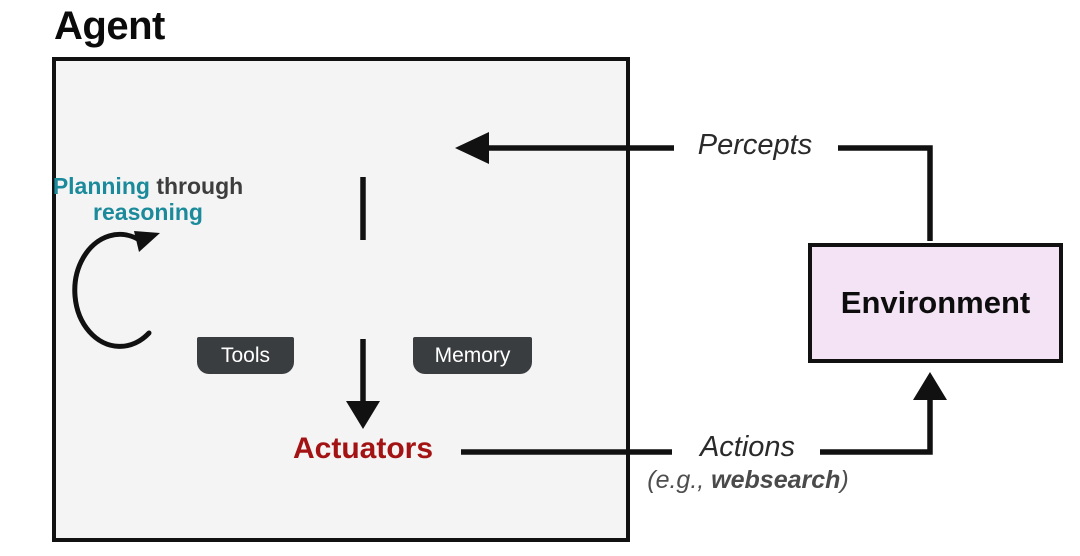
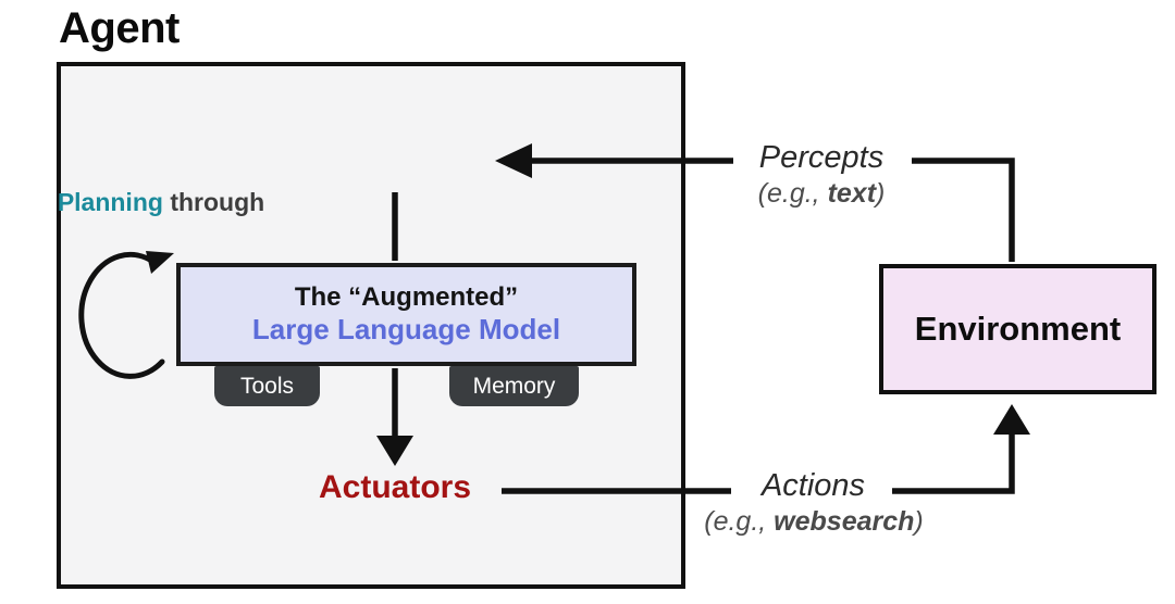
  Agent
  Environment
  Tools
  Memory
+ The “Augmented”
+ Large Language Model
  Actuators
  Planning through
- reasoning
  Percepts
+ (e.g., text)
  Actions
  (e.g., websearch)
